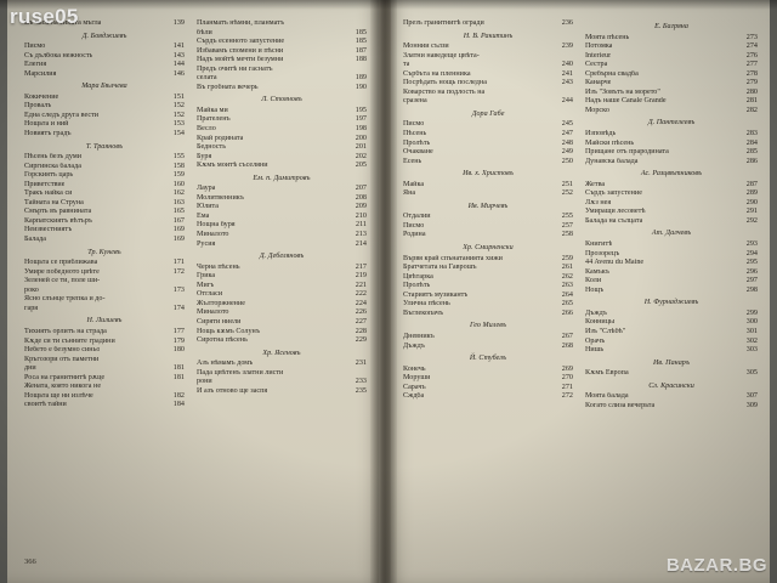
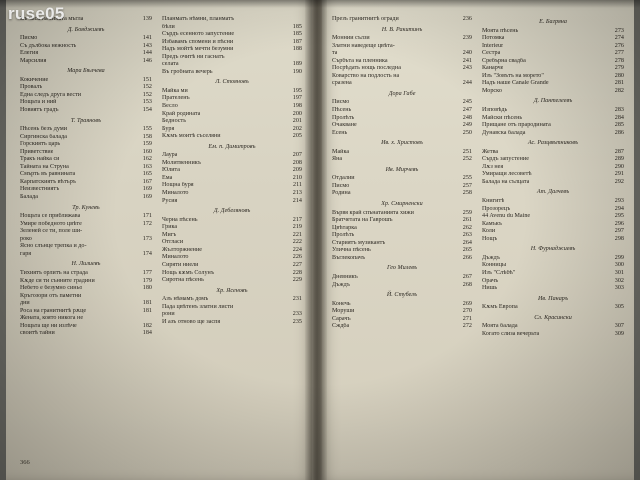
  ruse05
- BAZAR.BG
